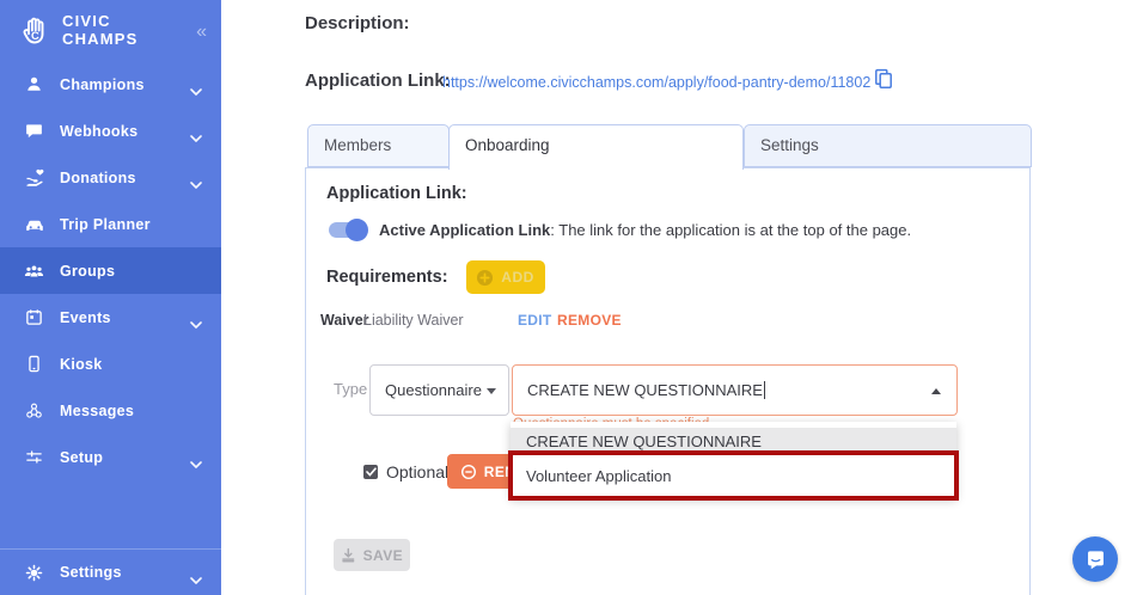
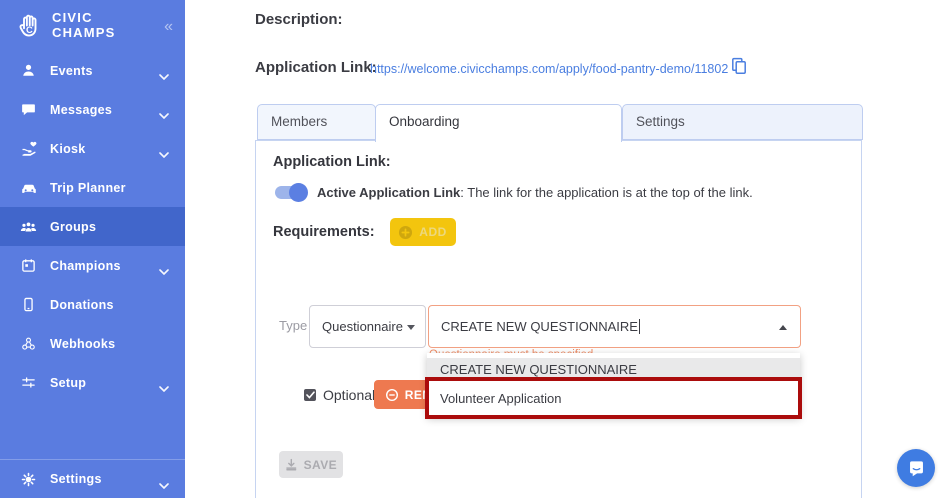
  C
  CIVIC
  CHAMPS
  «
- Champions
+ Events
- Webhooks
+ Messages
- Donations
+ Kiosk
  Trip Planner
  Groups
- Events
+ Champions
- Kiosk
+ Donations
- Messages
+ Webhooks
  Setup
  Settings
  Description:
  Application Link:
  https://welcome.civicchamps.com/apply/food-pantry-demo/11802
  Members
  Onboarding
  Settings
  Application Link:
- Active Application Link: The link for the application is at the top of the page.
+ Active Application Link: The link for the application is at the top of the link.
  Requirements:
  ADD
- Waiver
- Liability Waiver
- EDIT
- REMOVE
  Type
  Questionnaire
  CREATE NEW QUESTIONNAIRE
  Optiona
  SAVE
  CREATE NEW QUESTIONNAIRE
  Volunteer Application
